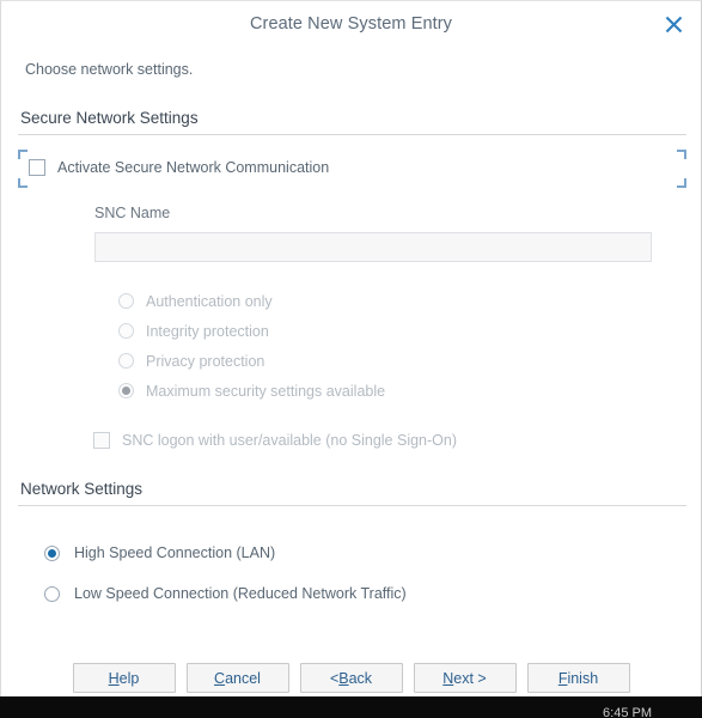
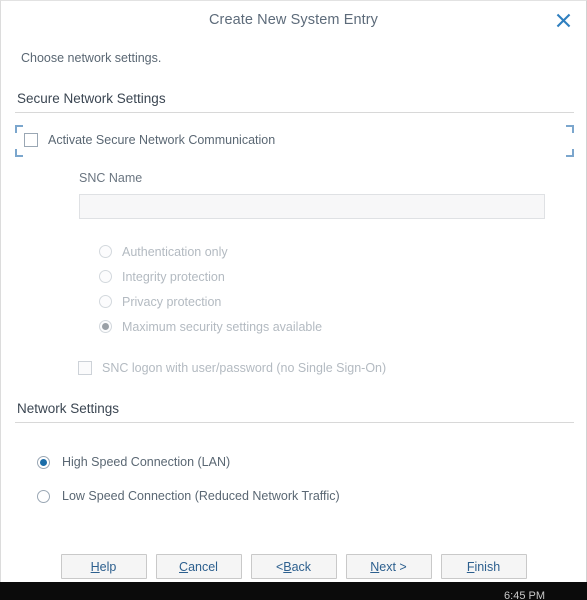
  Create New System Entry
  Choose network settings.
  Secure Network Settings
  Activate Secure Network Communication
  SNC Name
  Authentication only
  Integrity protection
  Privacy protection
  Maximum security settings available
- SNC logon with user/available (no Single Sign-On)
+ SNC logon with user/password (no Single Sign-On)
  Network Settings
  High Speed Connection (LAN)
  Low Speed Connection (Reduced Network Traffic)
  H
  elp
  C
  ancel
  <
  B
  ack
  N
  ext >
  F
  inish
  6:45 PM
